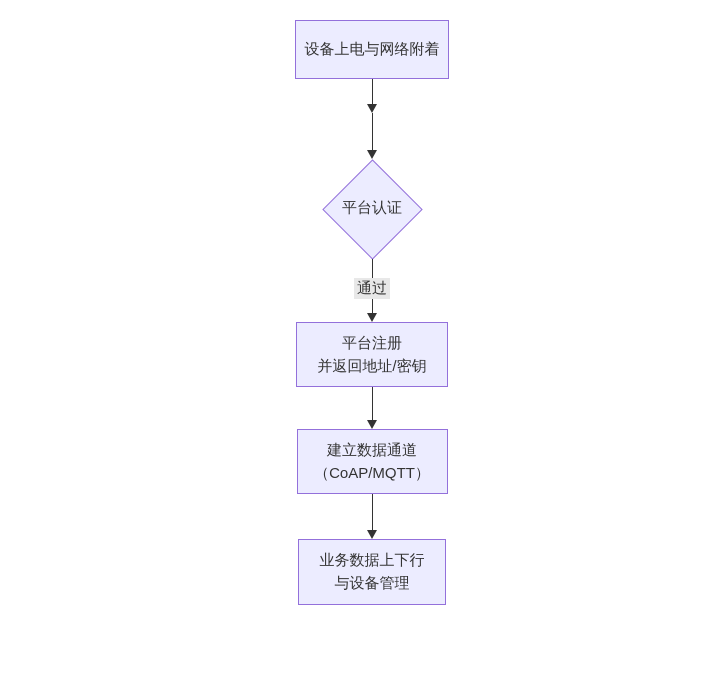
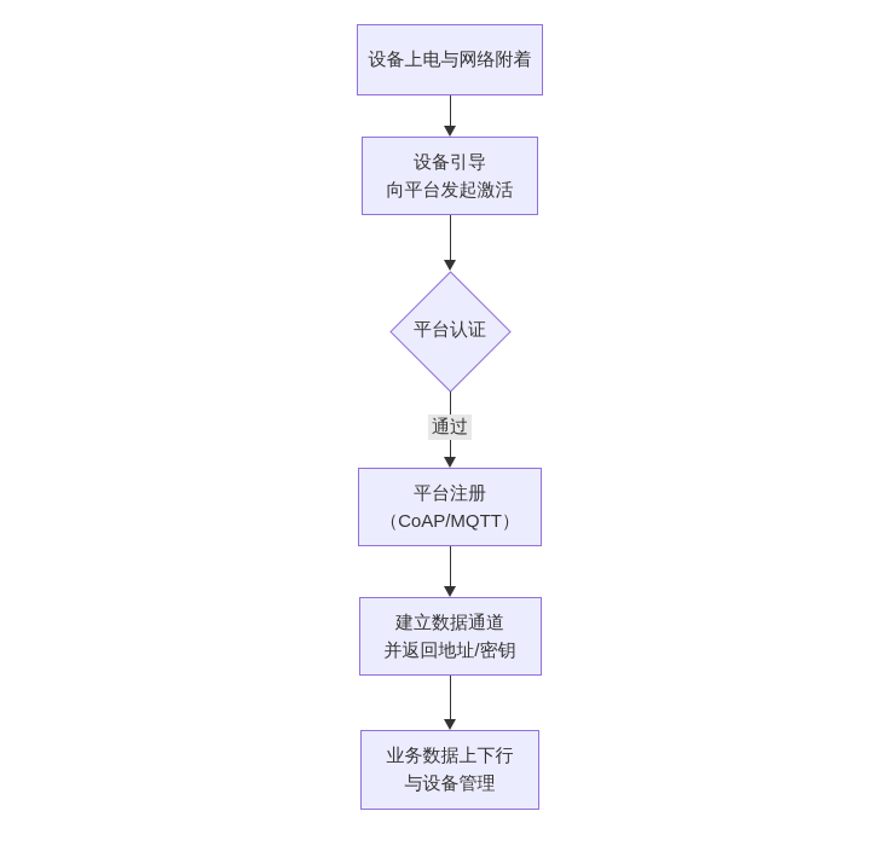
  设备上电与网络附着
+ 设备引导
+ 向平台发起激活
  平台认证
  通过
  平台注册
- 并返回地址/密钥
+ （CoAP/MQTT）
  建立数据通道
- （CoAP/MQTT）
+ 并返回地址/密钥
  业务数据上下行
  与设备管理
